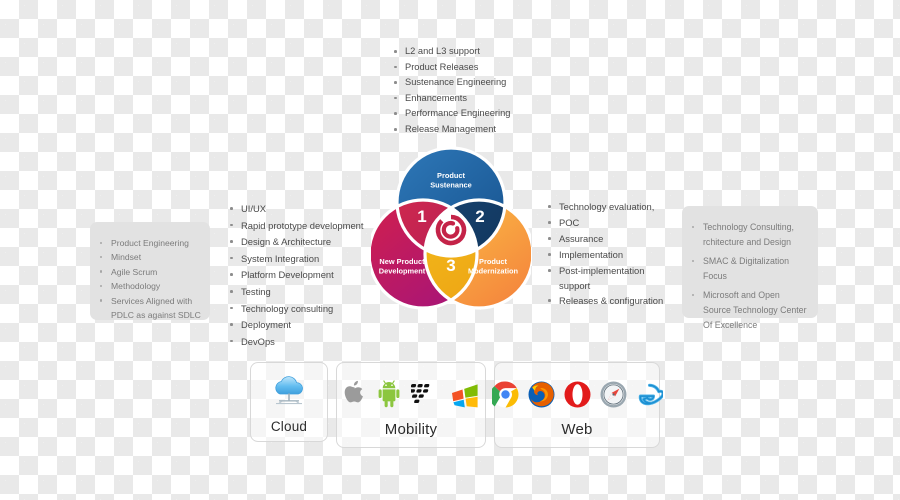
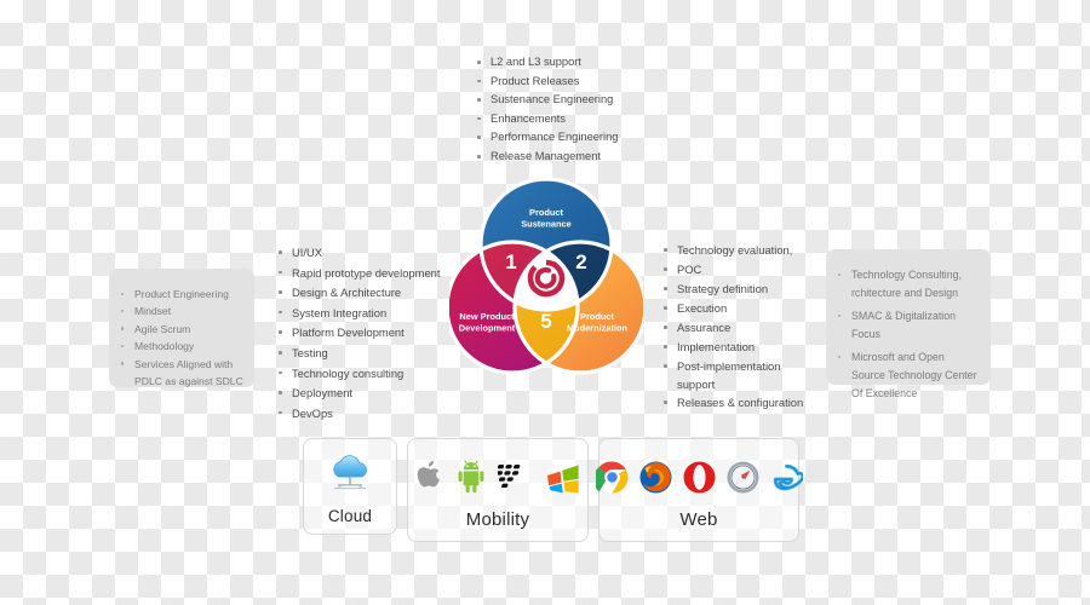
  L2 and L3 support
  Product Releases
  Sustenance Engineering
  Enhancements
  Performance Engineering
  Release Management
  UI/UX
  Rapid prototype development
  Design & Architecture
  System Integration
  Platform Development
  Testing
  Technology consulting
  Deployment
  DevOps
  Technology evaluation,
  POC
+ Strategy definition
+ Execution
  Assurance
  Implementation
  Post-implementation support
  Releases & configuration
  Product Engineering
  Mindset
  Agile Scrum
  Methodology
  Services Aligned with PDLC as against SDLC
  Technology Consulting, rchitecture and Design
  SMAC & Digitalization Focus
  Microsoft and Open Source Technology Center Of Excellence
  Product
  Sustenance
  New Product
  Development
  Product
  Modernization
  1
  2
- 3
+ 5
  Cloud
  Mobility
  Web
